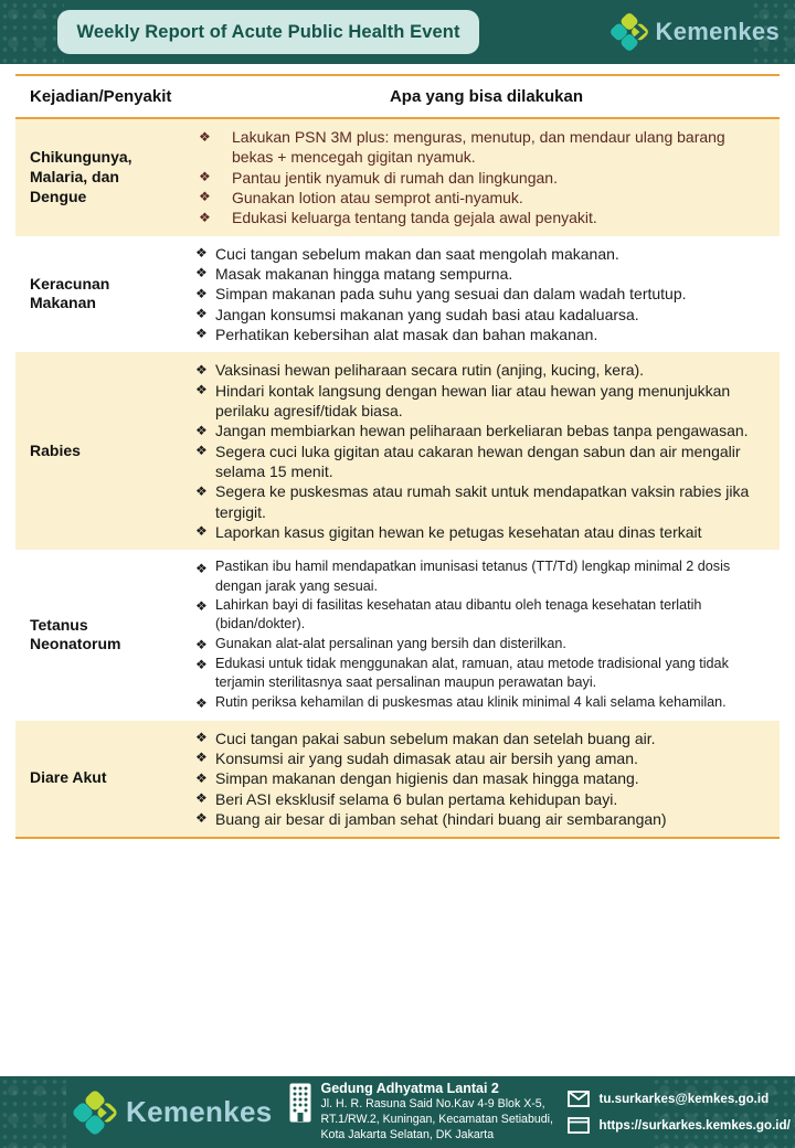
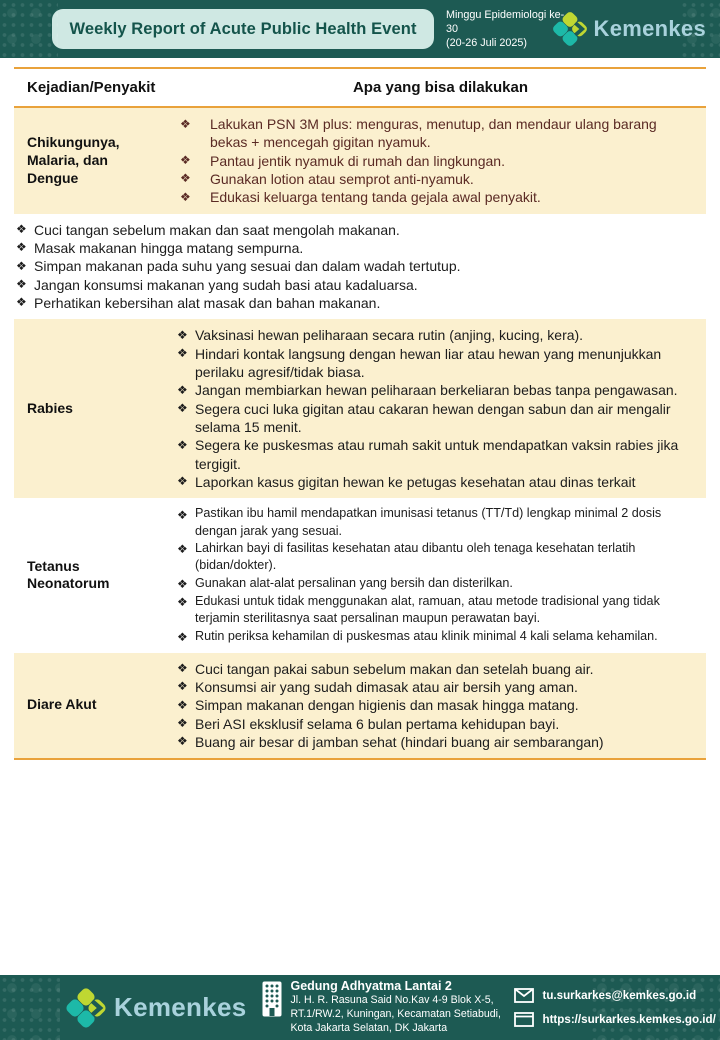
  Weekly Report of Acute Public Health Event
+ Minggu Epidemiologi ke-30
+ (20-26 Juli 2025)
  Kemenkes
  Kejadian/Penyakit
  Apa yang bisa dilakukan
  Chikungunya, Malaria, dan Dengue
  ❖
  Lakukan PSN 3M plus: menguras, menutup, dan mendaur ulang barang bekas + mencegah gigitan nyamuk.
  ❖
  Pantau jentik nyamuk di rumah dan lingkungan.
  ❖
  Gunakan lotion atau semprot anti-nyamuk.
  ❖
  Edukasi keluarga tentang tanda gejala awal penyakit.
- Keracunan Makanan
  ❖
  Cuci tangan sebelum makan dan saat mengolah makanan.
  ❖
  Masak makanan hingga matang sempurna.
  ❖
  Simpan makanan pada suhu yang sesuai dan dalam wadah tertutup.
  ❖
  Jangan konsumsi makanan yang sudah basi atau kadaluarsa.
  ❖
  Perhatikan kebersihan alat masak dan bahan makanan.
  Rabies
  ❖
  Vaksinasi hewan peliharaan secara rutin (anjing, kucing, kera).
  ❖
  Hindari kontak langsung dengan hewan liar atau hewan yang menunjukkan perilaku agresif/tidak biasa.
  ❖
  Jangan membiarkan hewan peliharaan berkeliaran bebas tanpa pengawasan.
  ❖
  Segera cuci luka gigitan atau cakaran hewan dengan sabun dan air mengalir selama 15 menit.
  ❖
  Segera ke puskesmas atau rumah sakit untuk mendapatkan vaksin rabies jika tergigit.
  ❖
  Laporkan kasus gigitan hewan ke petugas kesehatan atau dinas terkait
  Tetanus Neonatorum
  ❖
  Pastikan ibu hamil mendapatkan imunisasi tetanus (TT/Td) lengkap minimal 2 dosis dengan jarak yang sesuai.
  ❖
  Lahirkan bayi di fasilitas kesehatan atau dibantu oleh tenaga kesehatan terlatih (bidan/dokter).
  ❖
  Gunakan alat-alat persalinan yang bersih dan disterilkan.
  ❖
  Edukasi untuk tidak menggunakan alat, ramuan, atau metode tradisional yang tidak terjamin sterilitasnya saat persalinan maupun perawatan bayi.
  ❖
  Rutin periksa kehamilan di puskesmas atau klinik minimal 4 kali selama kehamilan.
  Diare Akut
  ❖
  Cuci tangan pakai sabun sebelum makan dan setelah buang air.
  ❖
  Konsumsi air yang sudah dimasak atau air bersih yang aman.
  ❖
  Simpan makanan dengan higienis dan masak hingga matang.
  ❖
  Beri ASI eksklusif selama 6 bulan pertama kehidupan bayi.
  ❖
  Buang air besar di jamban sehat (hindari buang air sembarangan)
  Kemenkes
  Gedung Adhyatma Lantai 2
  Jl. H. R. Rasuna Said No.Kav 4-9 Blok X-5,
  RT.1/RW.2, Kuningan, Kecamatan Setiabudi,
  Kota Jakarta Selatan, DK Jakarta
